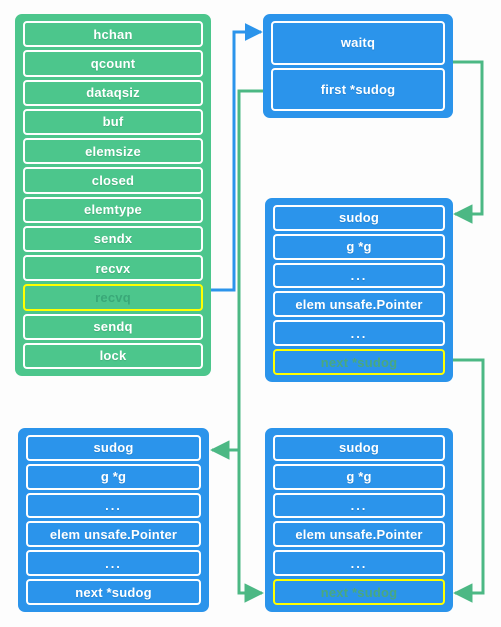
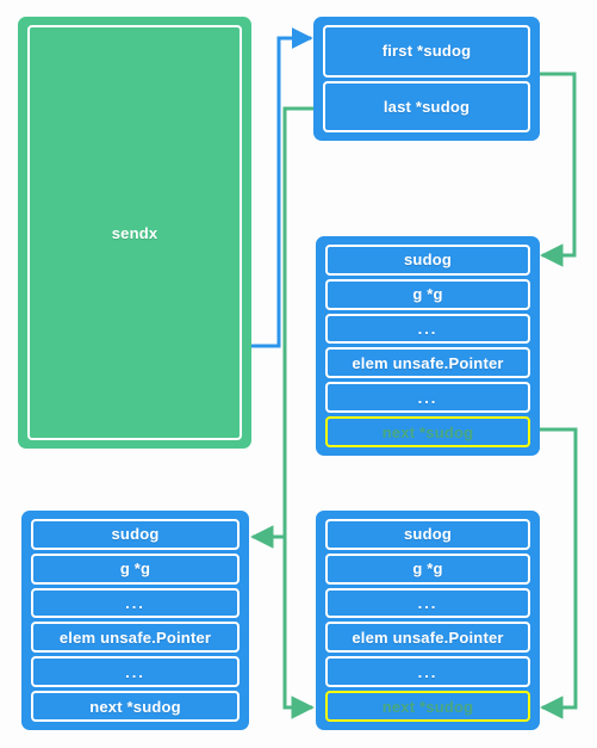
- hchan
- qcount
- dataqsiz
- buf
- elemsize
- closed
- elemtype
  sendx
- recvx
- recvq
- sendq
- lock
- waitq
  first *sudog
+ last *sudog
  sudog
  g *g
  ...
  elem unsafe.Pointer
  ...
  next *sudog
  sudog
  g *g
  ...
  elem unsafe.Pointer
  ...
  next *sudog
  sudog
  g *g
  ...
  elem unsafe.Pointer
  ...
  next *sudog
